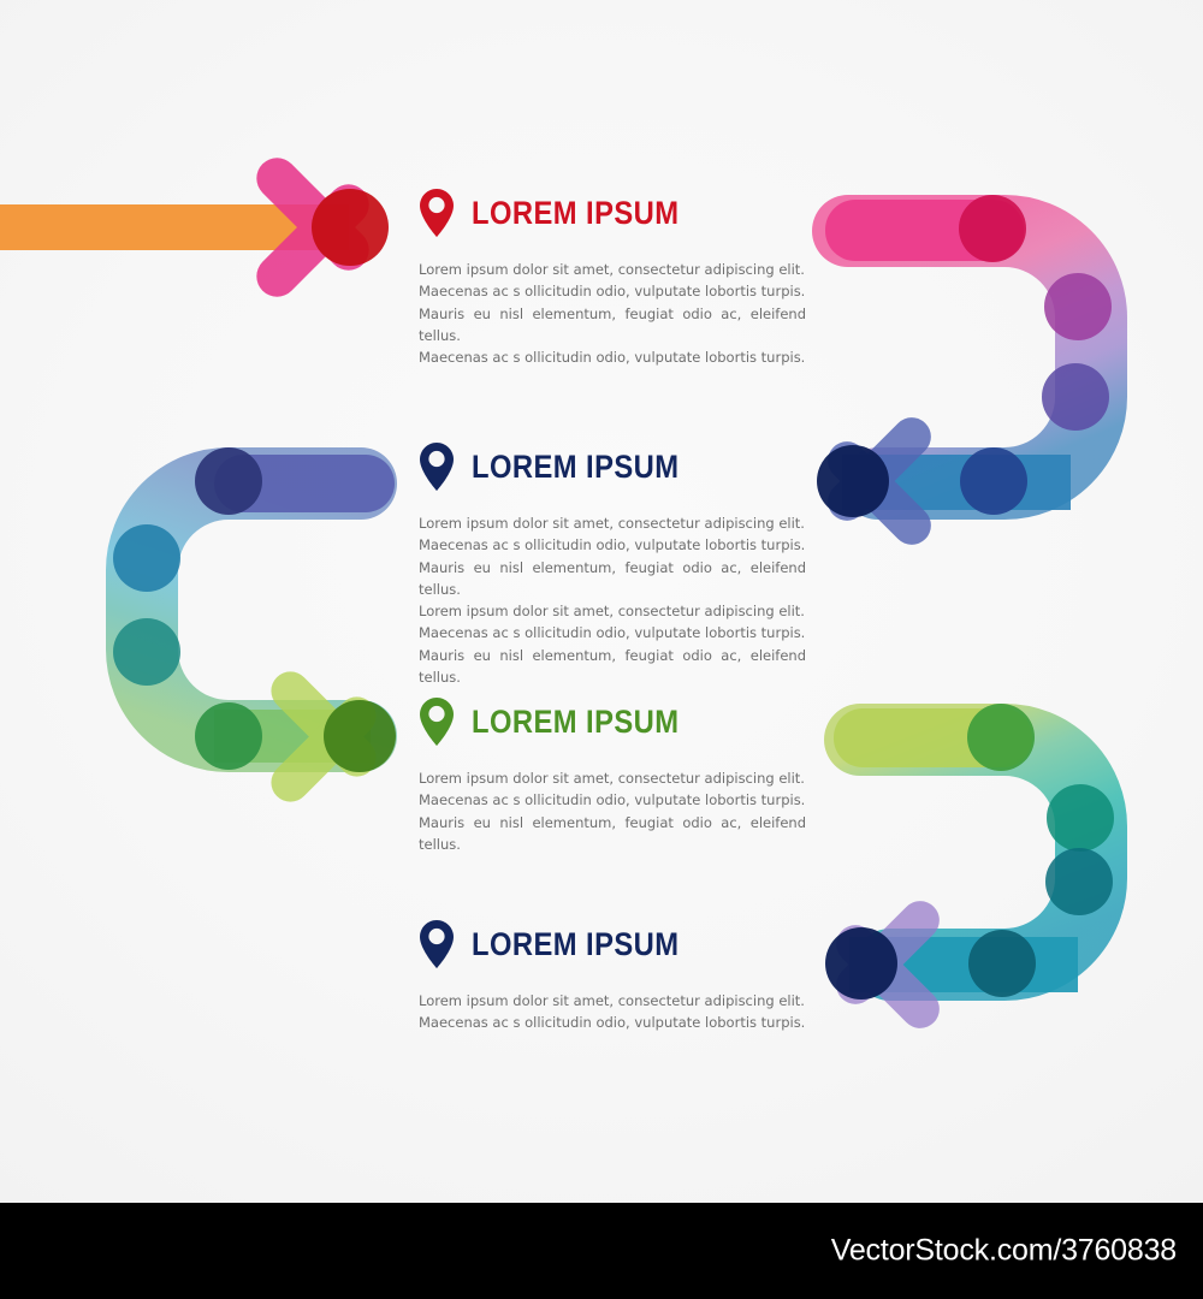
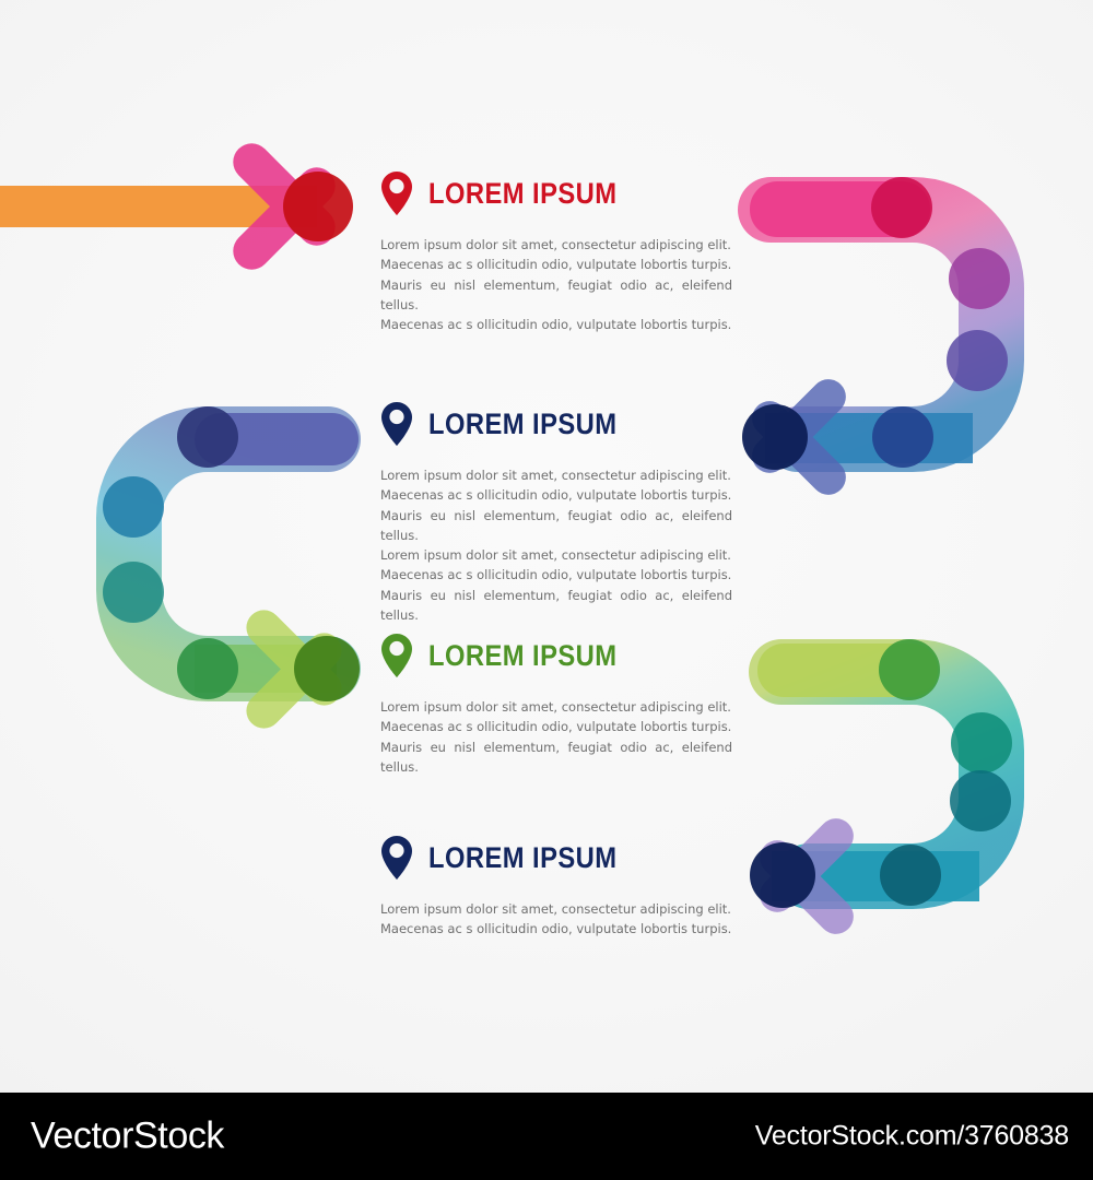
  LOREM IPSUM
  Lorem ipsum dolor sit amet, consectetur adipiscing elit.
  Maecenas ac s ollicitudin odio, vulputate lobortis turpis.
  Mauris eu nisl elementum, feugiat odio ac, eleifend tellus.
  Maecenas ac s ollicitudin odio, vulputate lobortis turpis.
  LOREM IPSUM
  Lorem ipsum dolor sit amet, consectetur adipiscing elit.
  Maecenas ac s ollicitudin odio, vulputate lobortis turpis.
  Mauris eu nisl elementum, feugiat odio ac, eleifend tellus.
  Lorem ipsum dolor sit amet, consectetur adipiscing elit.
  Maecenas ac s ollicitudin odio, vulputate lobortis turpis.
  Mauris eu nisl elementum, feugiat odio ac, eleifend tellus.
  LOREM IPSUM
  Lorem ipsum dolor sit amet, consectetur adipiscing elit.
  Maecenas ac s ollicitudin odio, vulputate lobortis turpis.
  Mauris eu nisl elementum, feugiat odio ac, eleifend tellus.
  LOREM IPSUM
  Lorem ipsum dolor sit amet, consectetur adipiscing elit.
  Maecenas ac s ollicitudin odio, vulputate lobortis turpis.
+ VectorStock
  VectorStock.com/3760838
